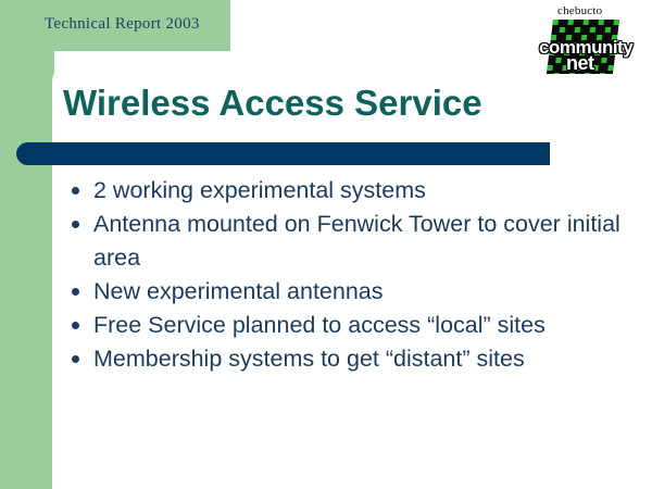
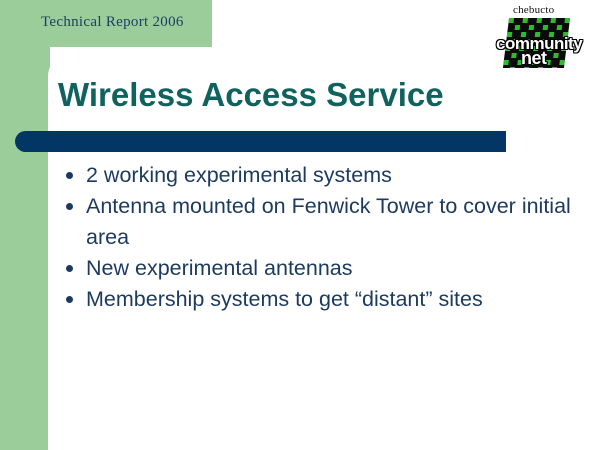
- Technical Report 2003
+ Technical Report 2006
  Wireless Access Service
  2 working experimental systems
  Antenna mounted on Fenwick Tower to cover initial area
  New experimental antennas
- Free Service planned to access “local” sites
  Membership systems to get “distant” sites
  chebucto
  community
  net
